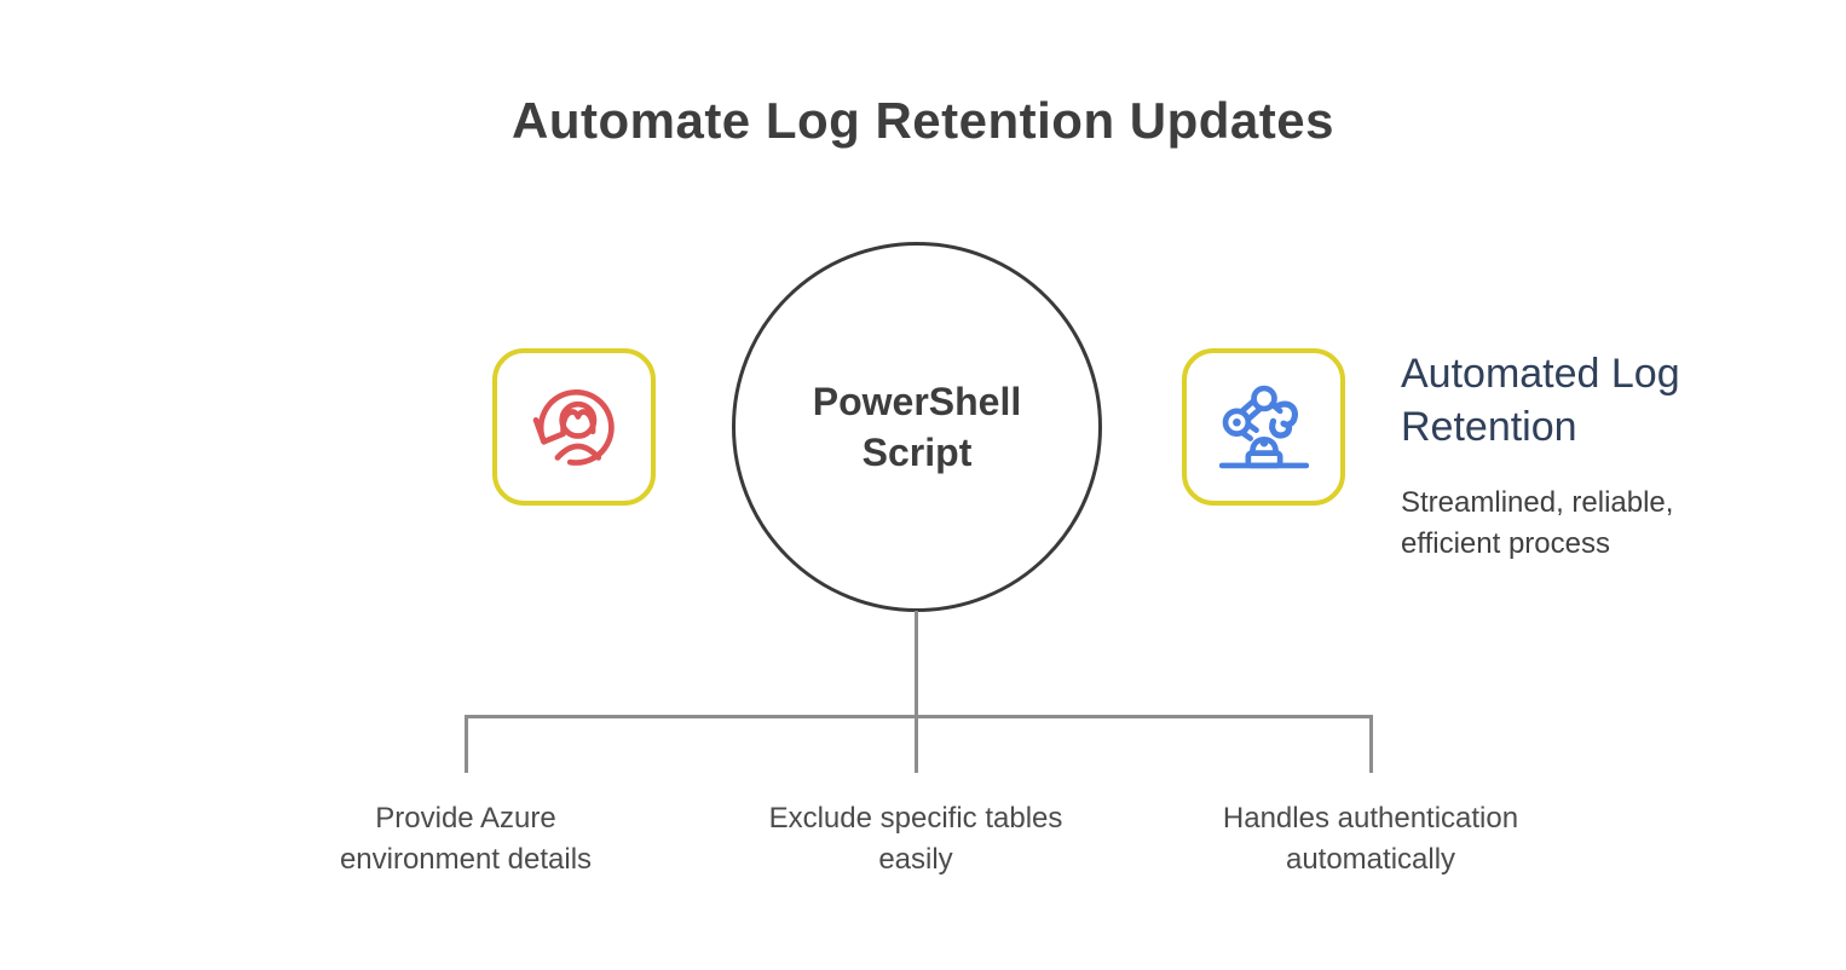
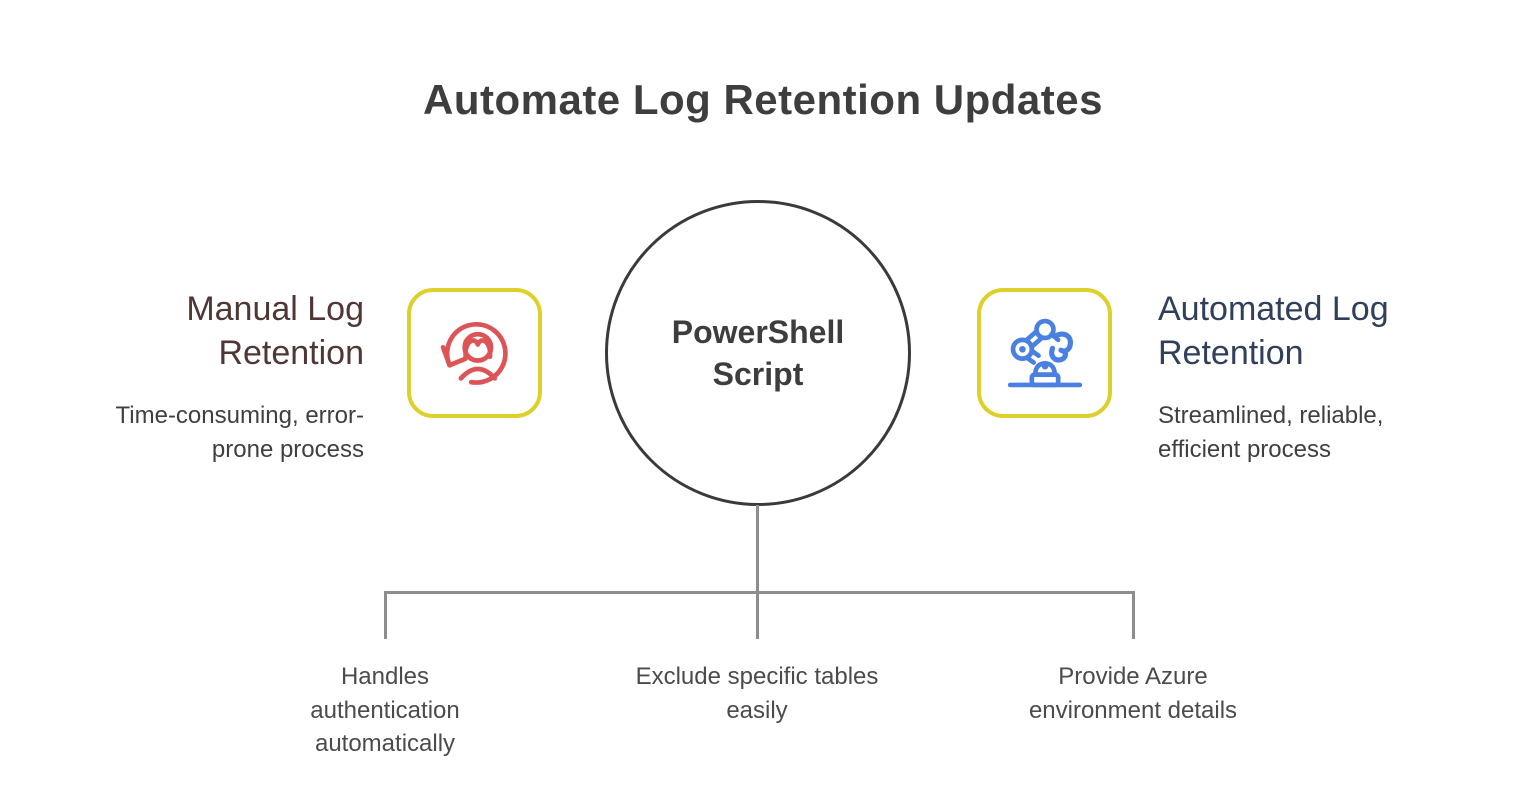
  Automate Log Retention Updates
+ Manual Log Retention
+ Time-consuming, error-prone process
  PowerShell
  Script
  Automated Log Retention
  Streamlined, reliable, efficient process
- Provide Azure environment details
+ Handles authentication automatically
  Exclude specific tables easily
- Handles authentication automatically
+ Provide Azure environment details
